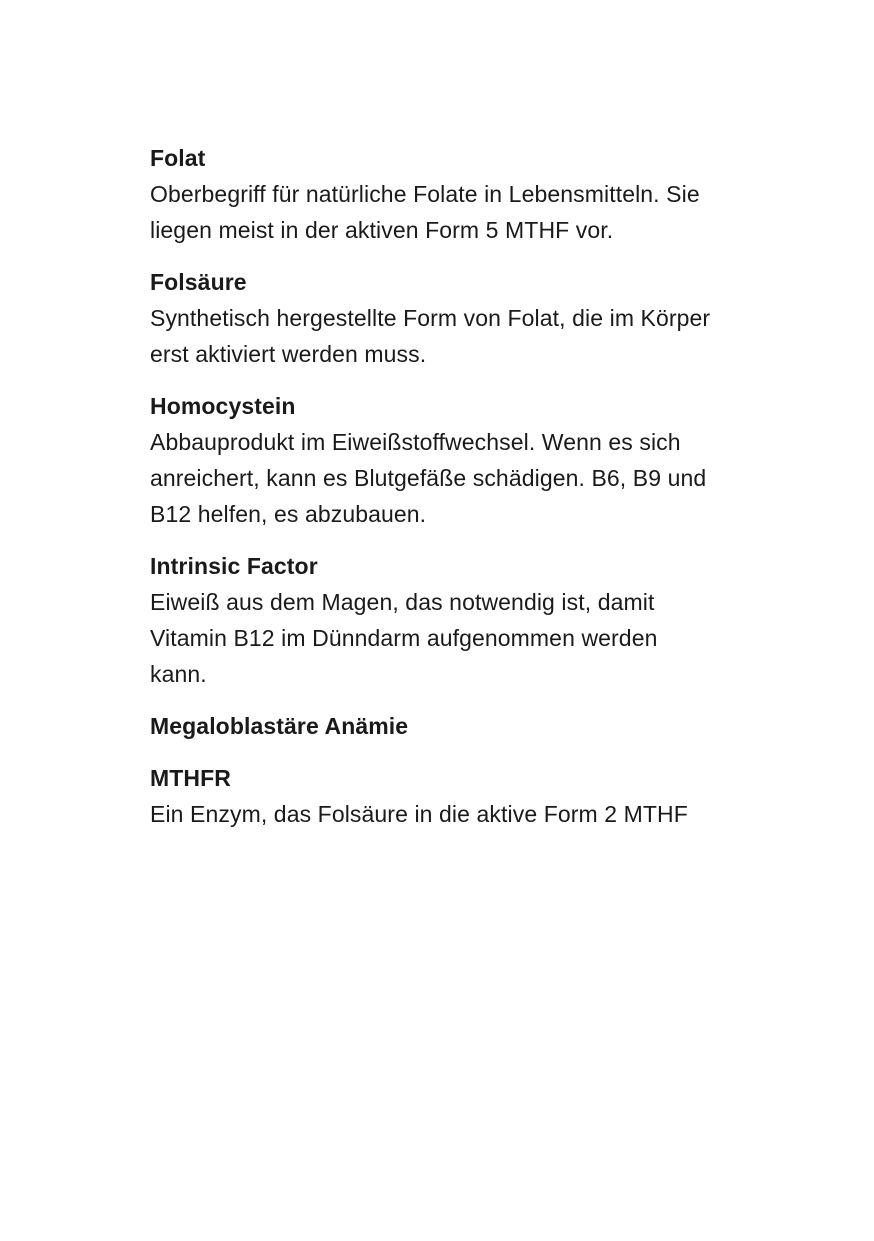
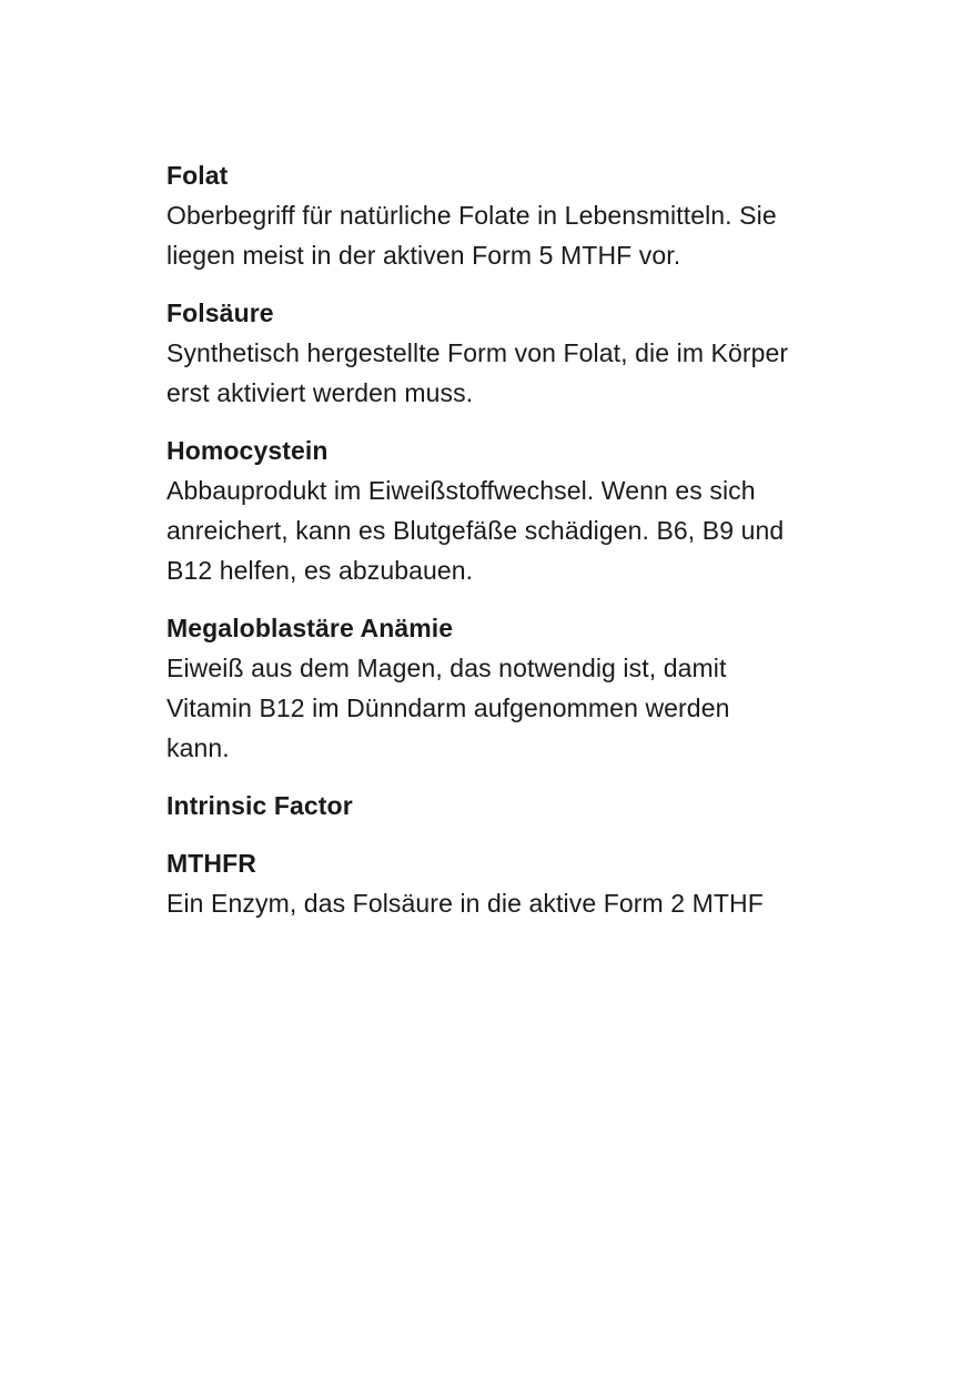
  Folat
  Oberbegriff für natürliche Folate in Lebensmitteln. Sie
  liegen meist in der aktiven Form 5 MTHF vor.
  Folsäure
  Synthetisch hergestellte Form von Folat, die im Körper
  erst aktiviert werden muss.
  Homocystein
  Abbauprodukt im Eiweißstoffwechsel. Wenn es sich
  anreichert, kann es Blutgefäße schädigen. B6, B9 und
  B12 helfen, es abzubauen.
- Intrinsic Factor
+ Megaloblastäre Anämie
  Eiweiß aus dem Magen, das notwendig ist, damit
  Vitamin B12 im Dünndarm aufgenommen werden
  kann.
- Megaloblastäre Anämie
+ Intrinsic Factor
  MTHFR
  Ein Enzym, das Folsäure in die aktive Form 2 MTHF
